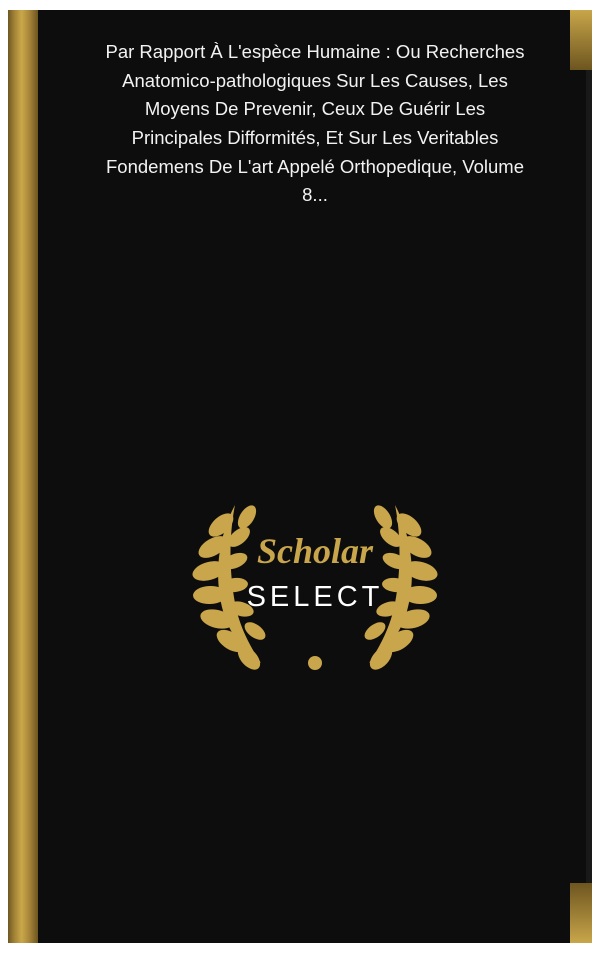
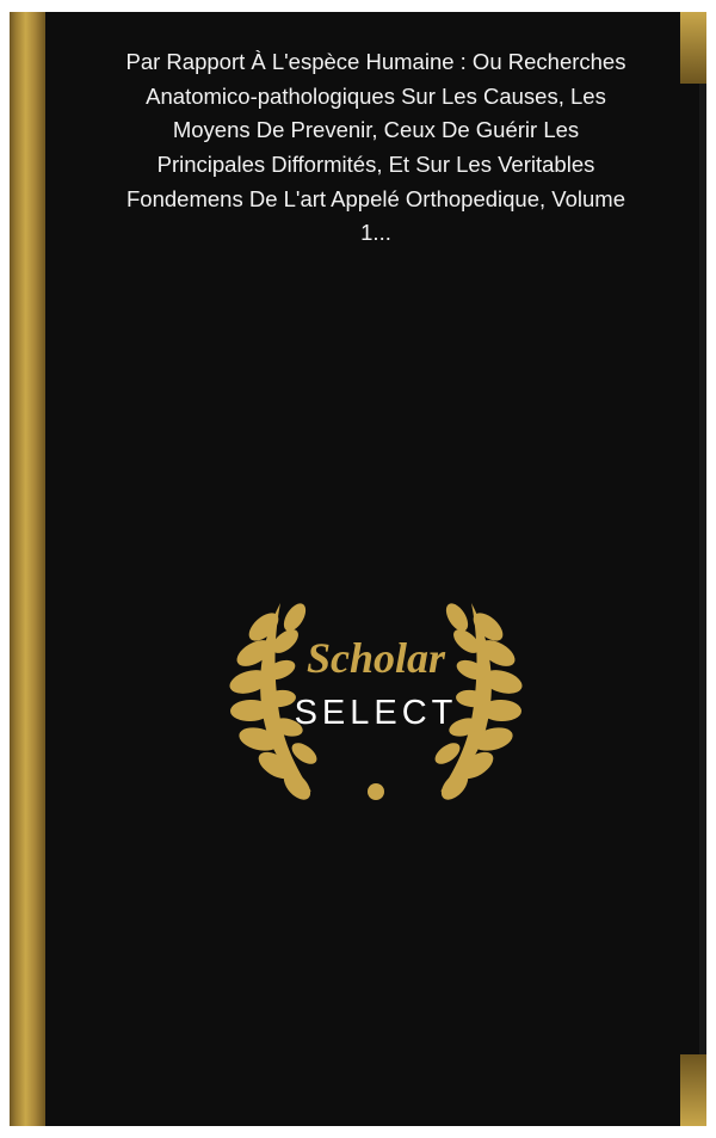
- Par Rapport À L'espèce Humaine : Ou Recherches Anatomico-pathologiques Sur Les Causes, Les Moyens De Prevenir, Ceux De Guérir Les Principales Difformités, Et Sur Les Veritables Fondemens De L'art Appelé Orthopedique, Volume 8...
+ Par Rapport À L'espèce Humaine : Ou Recherches Anatomico-pathologiques Sur Les Causes, Les Moyens De Prevenir, Ceux De Guérir Les Principales Difformités, Et Sur Les Veritables Fondemens De L'art Appelé Orthopedique, Volume 1...
  Scholar
  SELECT
